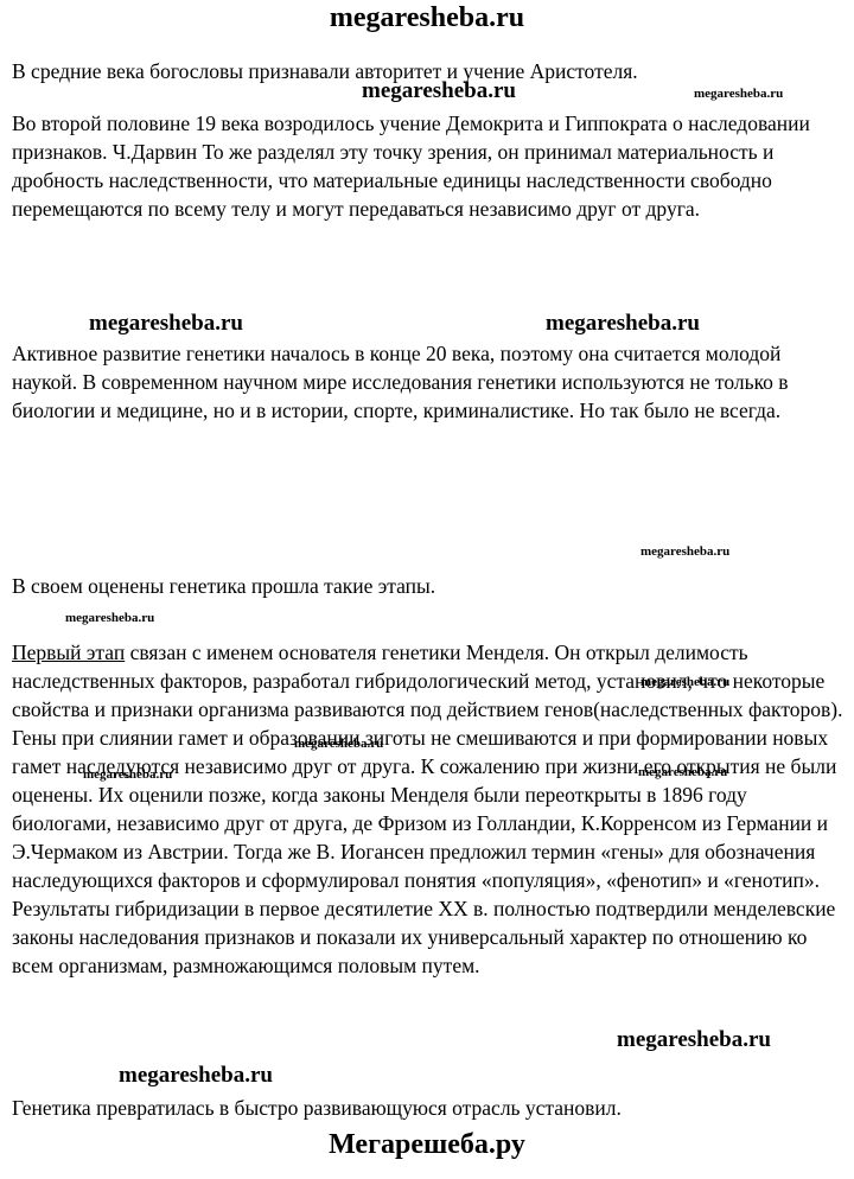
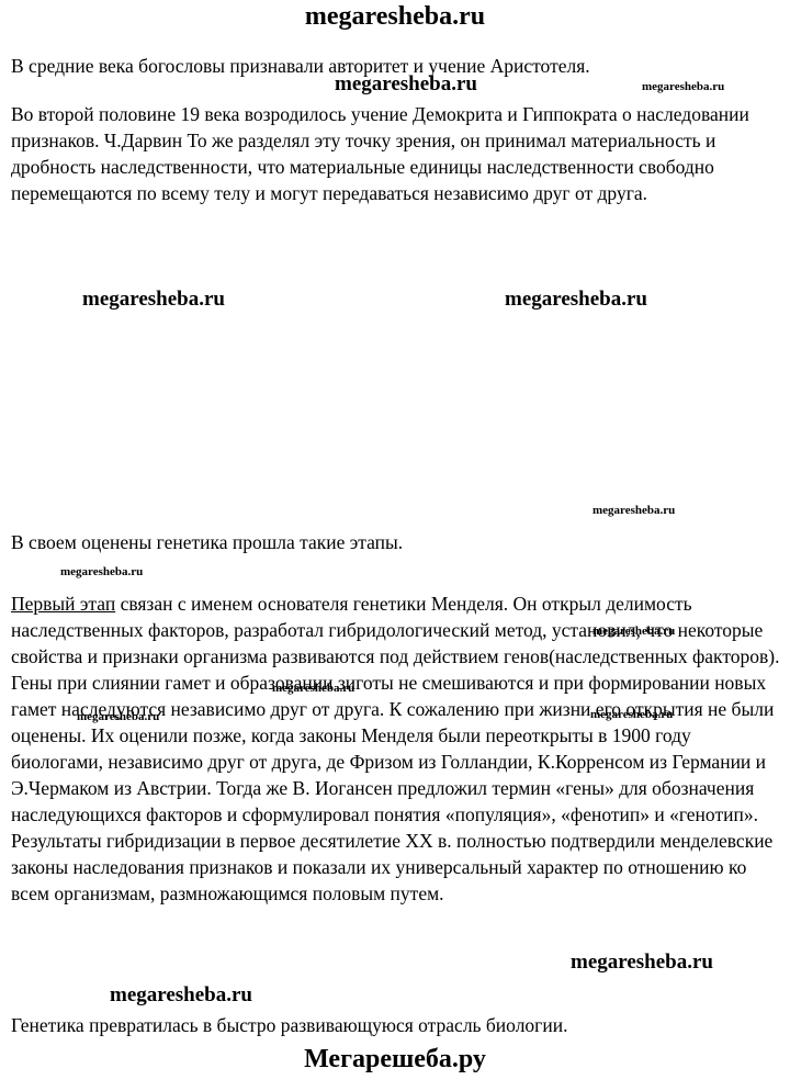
  megaresheba.ru
  В средние века богословы признавали авторитет и учение Аристотеля.
  megaresheba.ru
  megaresheba.ru
  Во второй половине 19 века возродилось учение Демокрита и Гиппократа о наследовании признаков. Ч.Дарвин То же разделял эту точку зрения, он принимал материальность и дробность наследственности, что материальные единицы наследственности свободно перемещаются по всему телу и могут передаваться независимо друг от друга.
  megaresheba.ru
  megaresheba.ru
- Активное развитие генетики началось в конце 20 века, поэтому она считается молодой наукой. В современном научном мире исследования генетики используются не только в биологии и медицине, но и в истории, спорте, криминалистике. Но так было не всегда.
  megaresheba.ru
  В своем оценены генетика прошла такие этапы.
  megaresheba.ru
- Первый этап связан с именем основателя генетики Менделя. Он открыл делимость наследственных факторов, разработал гибридологический метод, установил, что некоторые свойства и признаки организма развиваются под действием генов(наследственных факторов). Гены при слиянии гамет и образовании зиготы не смешиваются и при формировании новых гамет наследуются независимо друг от друга. К сожалению при жизни его открытия не были оценены. Их оценили позже, когда законы Менделя были переоткрыты в 1896 году биологами, независимо друг от друга, де Фризом из Голландии, К.Корренсом из Германии и Э.Чермаком из Австрии. Тогда же В. Иогансен предложил термин «гены» для обозначения наследующихся факторов и сформулировал понятия «популяция», «фенотип» и «генотип». Результаты гибридизации в первое десятилетие XX в. полностью подтвердили менделевские законы наследования признаков и показали их универсальный характер по отношению ко всем организмам, размножающимся половым путем.
+ Первый этап связан с именем основателя генетики Менделя. Он открыл делимость наследственных факторов, разработал гибридологический метод, установил, что некоторые свойства и признаки организма развиваются под действием генов(наследственных факторов). Гены при слиянии гамет и образовании зиготы не смешиваются и при формировании новых гамет наследуются независимо друг от друга. К сожалению при жизни его открытия не были оценены. Их оценили позже, когда законы Менделя были переоткрыты в 1900 году биологами, независимо друг от друга, де Фризом из Голландии, К.Корренсом из Германии и Э.Чермаком из Австрии. Тогда же В. Иогансен предложил термин «гены» для обозначения наследующихся факторов и сформулировал понятия «популяция», «фенотип» и «генотип». Результаты гибридизации в первое десятилетие XX в. полностью подтвердили менделевские законы наследования признаков и показали их универсальный характер по отношению ко всем организмам, размножающимся половым путем.
  megaresheba.ru
  megaresheba.ru
  megaresheba.ru
  megaresheba.ru
  megaresheba.ru
  megaresheba.ru
- Генетика превратилась в быстро развивающуюся отрасль установил.
+ Генетика превратилась в быстро развивающуюся отрасль биологии.
  Мегарешеба.ру
